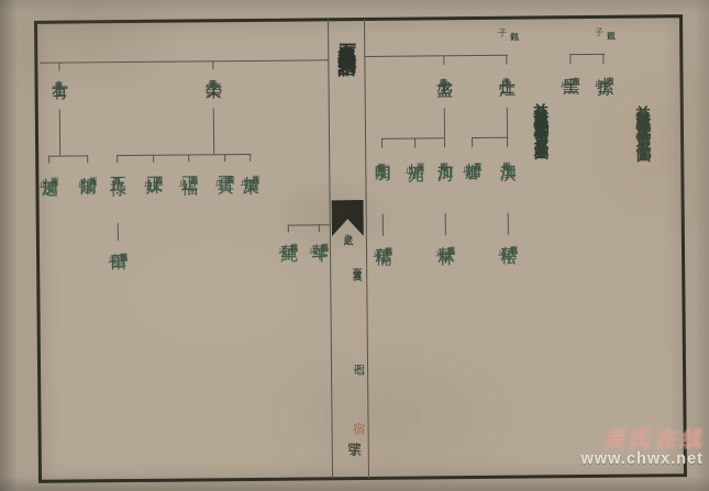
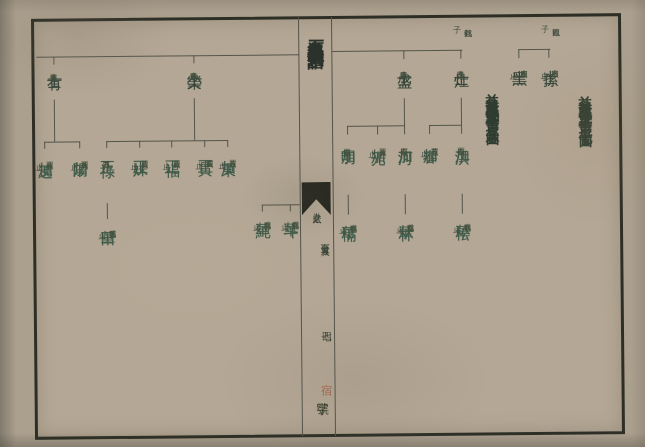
- 吴氏在线
- www.chwx.net
